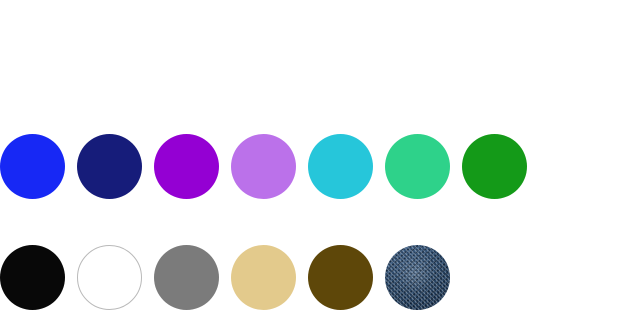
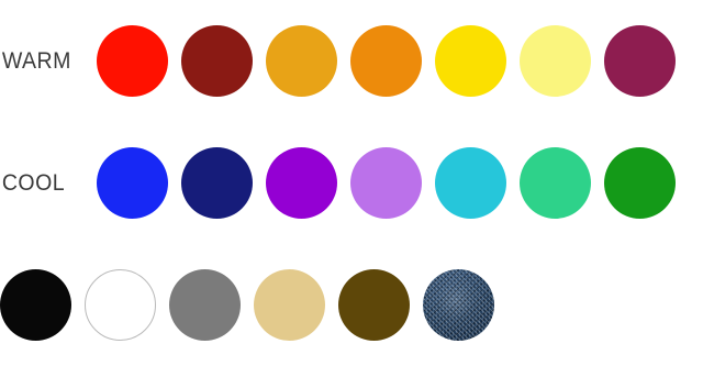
+ WARM
+ COOL
